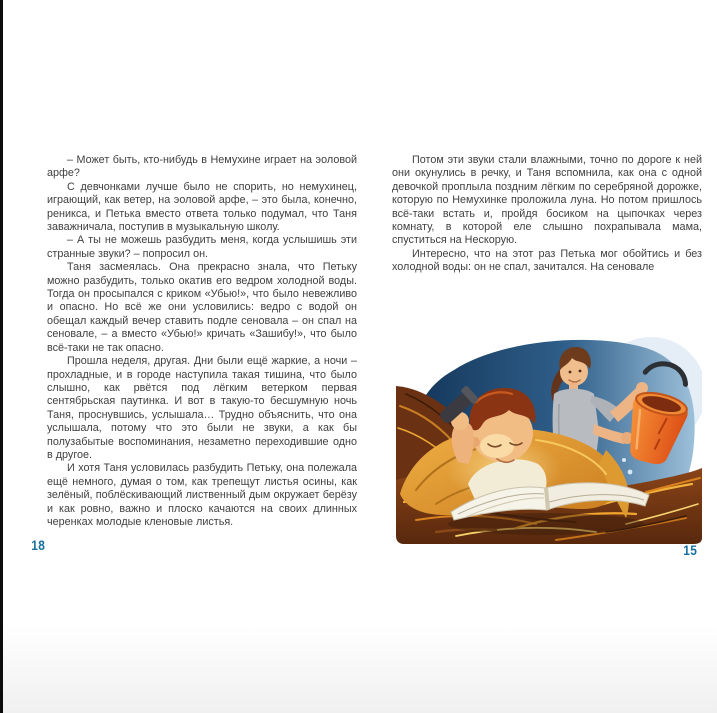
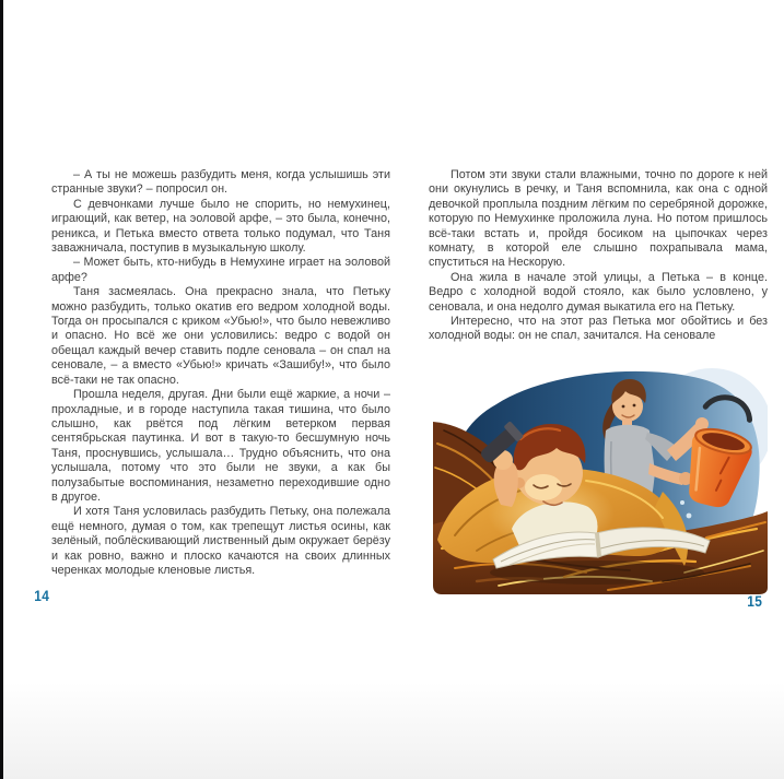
- – Может быть, кто-нибудь в Немухине играет на эоловой арфе?
+ – А ты не можешь разбудить меня, когда услышишь эти странные звуки? – попросил он.
  С девчонками лучше было не спорить, но немухинец, играющий, как ветер, на эоловой арфе, – это была, конечно, реникса, и Петька вместо ответа только подумал, что Таня заважничала, поступив в музыкальную школу.
- – А ты не можешь разбудить меня, когда услышишь эти странные звуки? – попросил он.
+ – Может быть, кто-нибудь в Немухине играет на эоловой арфе?
  Таня засмеялась. Она прекрасно знала, что Петьку можно разбудить, только окатив его ведром холодной воды. Тогда он просыпался с криком «Убью!», что было невежливо и опасно. Но всё же они условились: ведро с водой он обещал каждый вечер ставить подле сеновала – он спал на сеновале, – а вместо «Убью!» кричать «Зашибу!», что было всё-таки не так опасно.
  Прошла неделя, другая. Дни были ещё жаркие, а ночи – прохладные, и в городе наступила такая тишина, что было слышно, как рвётся под лёгким ветерком первая сентябрьская паутинка. И вот в такую-то бесшумную ночь Таня, проснувшись, услышала… Трудно объяснить, что она услышала, потому что это были не звуки, а как бы полузабытые воспоминания, незаметно переходившие одно в другое.
  И хотя Таня условилась разбудить Петьку, она полежала ещё немного, думая о том, как трепещут листья осины, как зелёный, поблёскивающий лиственный дым окружает берёзу и как ровно, важно и плоско качаются на своих длинных черенках молодые кленовые листья.
- 18
+ 14
  Потом эти звуки стали влажными, точно по дороге к ней они окунулись в речку, и Таня вспомнила, как она с одной девочкой проплыла поздним лёгким по серебряной дорожке, которую по Немухинке проложила луна. Но потом пришлось всё-таки встать и, пройдя босиком на цыпочках через комнату, в которой еле слышно похрапывала мама, спуститься на Нескорую.
+ Она жила в начале этой улицы, а Петька – в конце. Ведро с холодной водой стояло, как было условлено, у сеновала, и она недолго думая выкатила его на Петьку.
  Интересно, что на этот раз Петька мог обойтись и без холодной воды: он не спал, зачитался. На сеновале
  15
